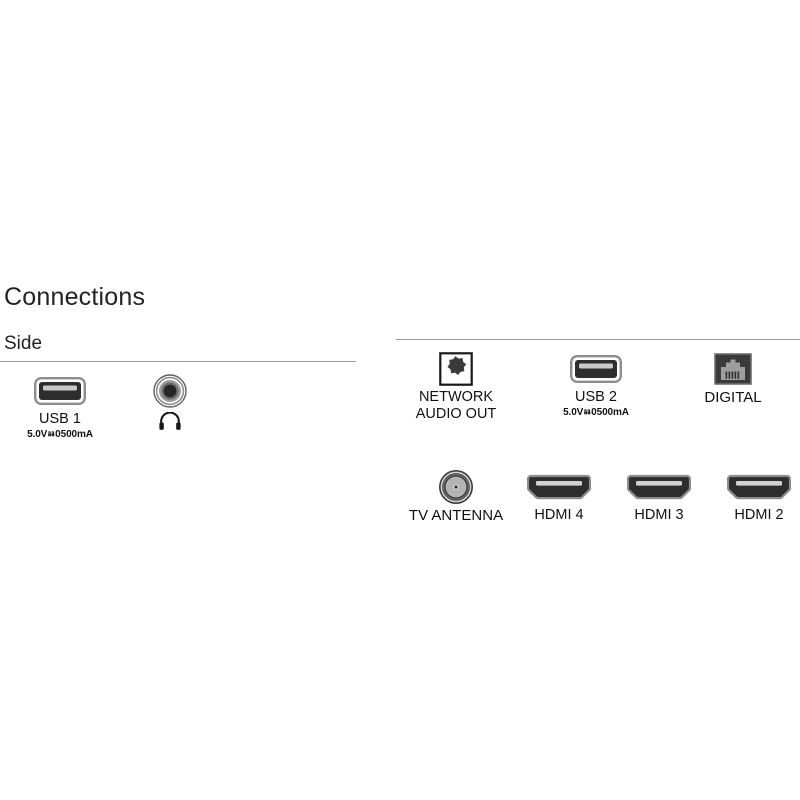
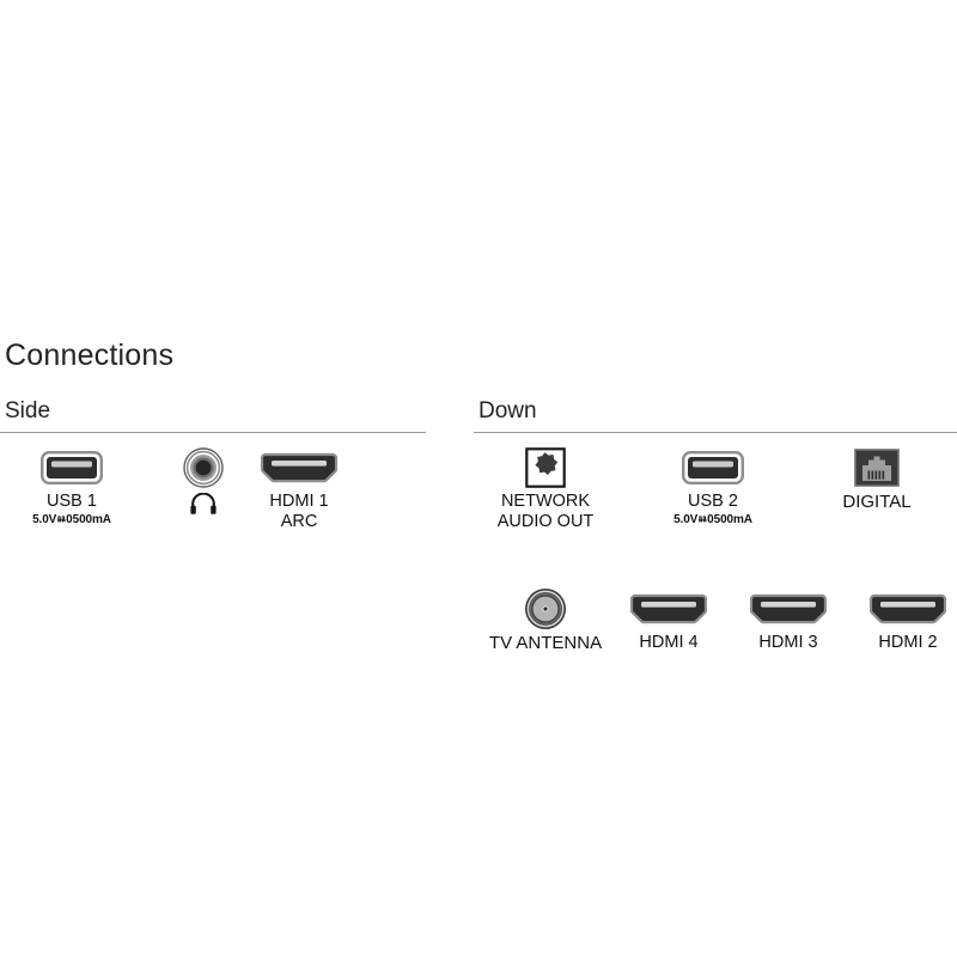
  Connections
  Side
  USB 1
  5.0V⎂0500mA
+ HDMI 1
+ ARC
+ Down
  NETWORK
  AUDIO OUT
  USB 2
  5.0V⎂0500mA
  DIGITAL
  TV ANTENNA
  HDMI 4
  HDMI 3
  HDMI 2
